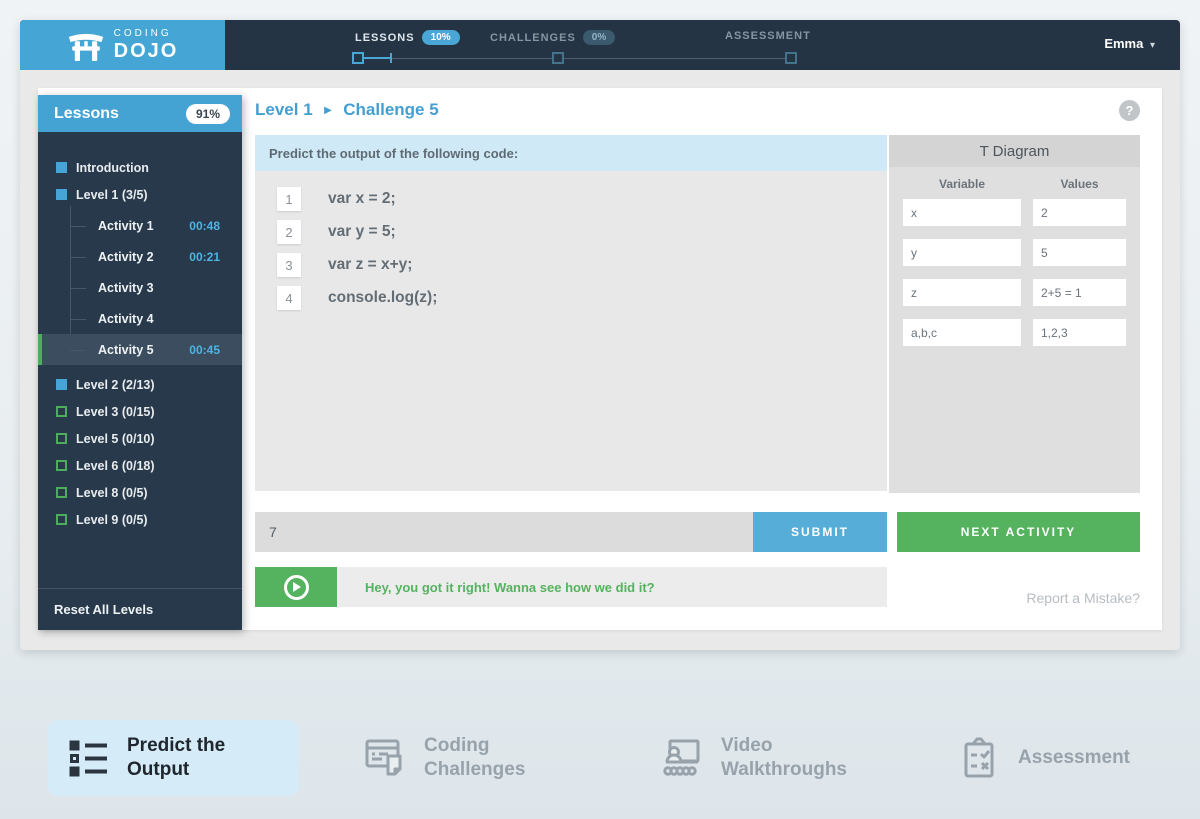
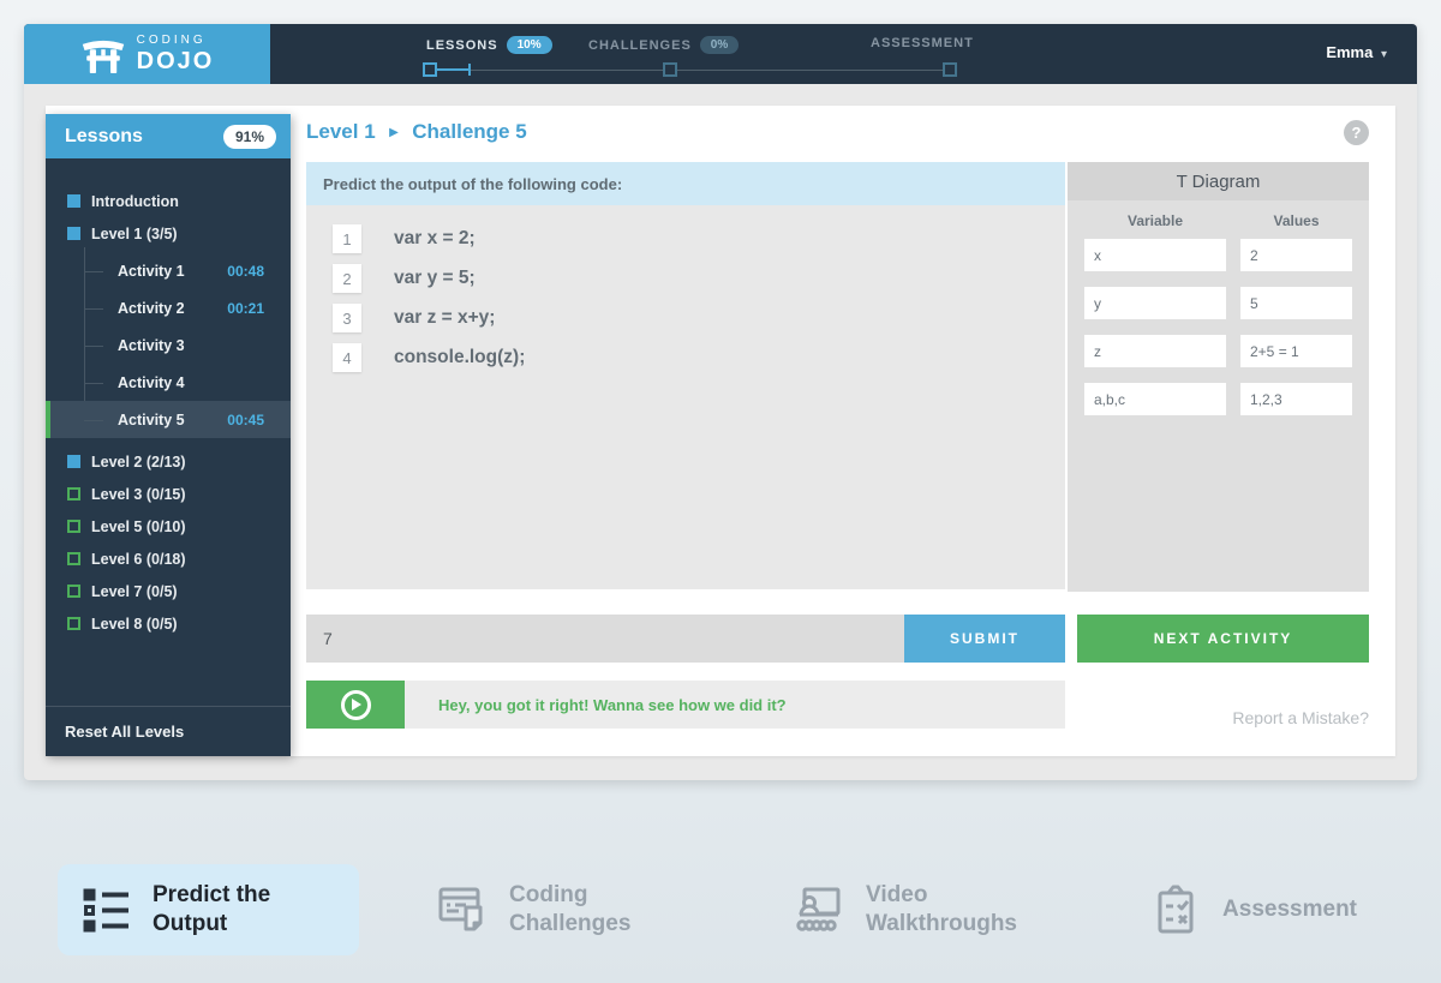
  CODING
  DOJO
  LESSONS
  10%
  CHALLENGES
  0%
  ASSESSMENT
  Emma ▾
  Lessons
  91%
  Introduction
  Level 1 (3/5)
  Activity 1
  00:48
  Activity 2
  00:21
  Activity 3
  Activity 4
  Activity 5
  00:45
  Level 2 (2/13)
  Level 3 (0/15)
  Level 5 (0/10)
  Level 6 (0/18)
+ Level 7 (0/5)
  Level 8 (0/5)
- Level 9 (0/5)
  Reset All Levels
  Level 1 ▶ Challenge 5
  ?
  Predict the output of the following code:
  1
  var x = 2;
  2
  var y = 5;
  3
  var z = x+y;
  4
  console.log(z);
  T Diagram
  Variable
  Values
  x
  2
  y
  5
  z
  2+5 = 1
  a,b,c
  1,2,3
  7
  SUBMIT
  NEXT ACTIVITY
  Hey, you got it right! Wanna see how we did it?
  Report a Mistake?
  Predict the Output
  Coding Challenges
  Video Walkthroughs
  Assessment
